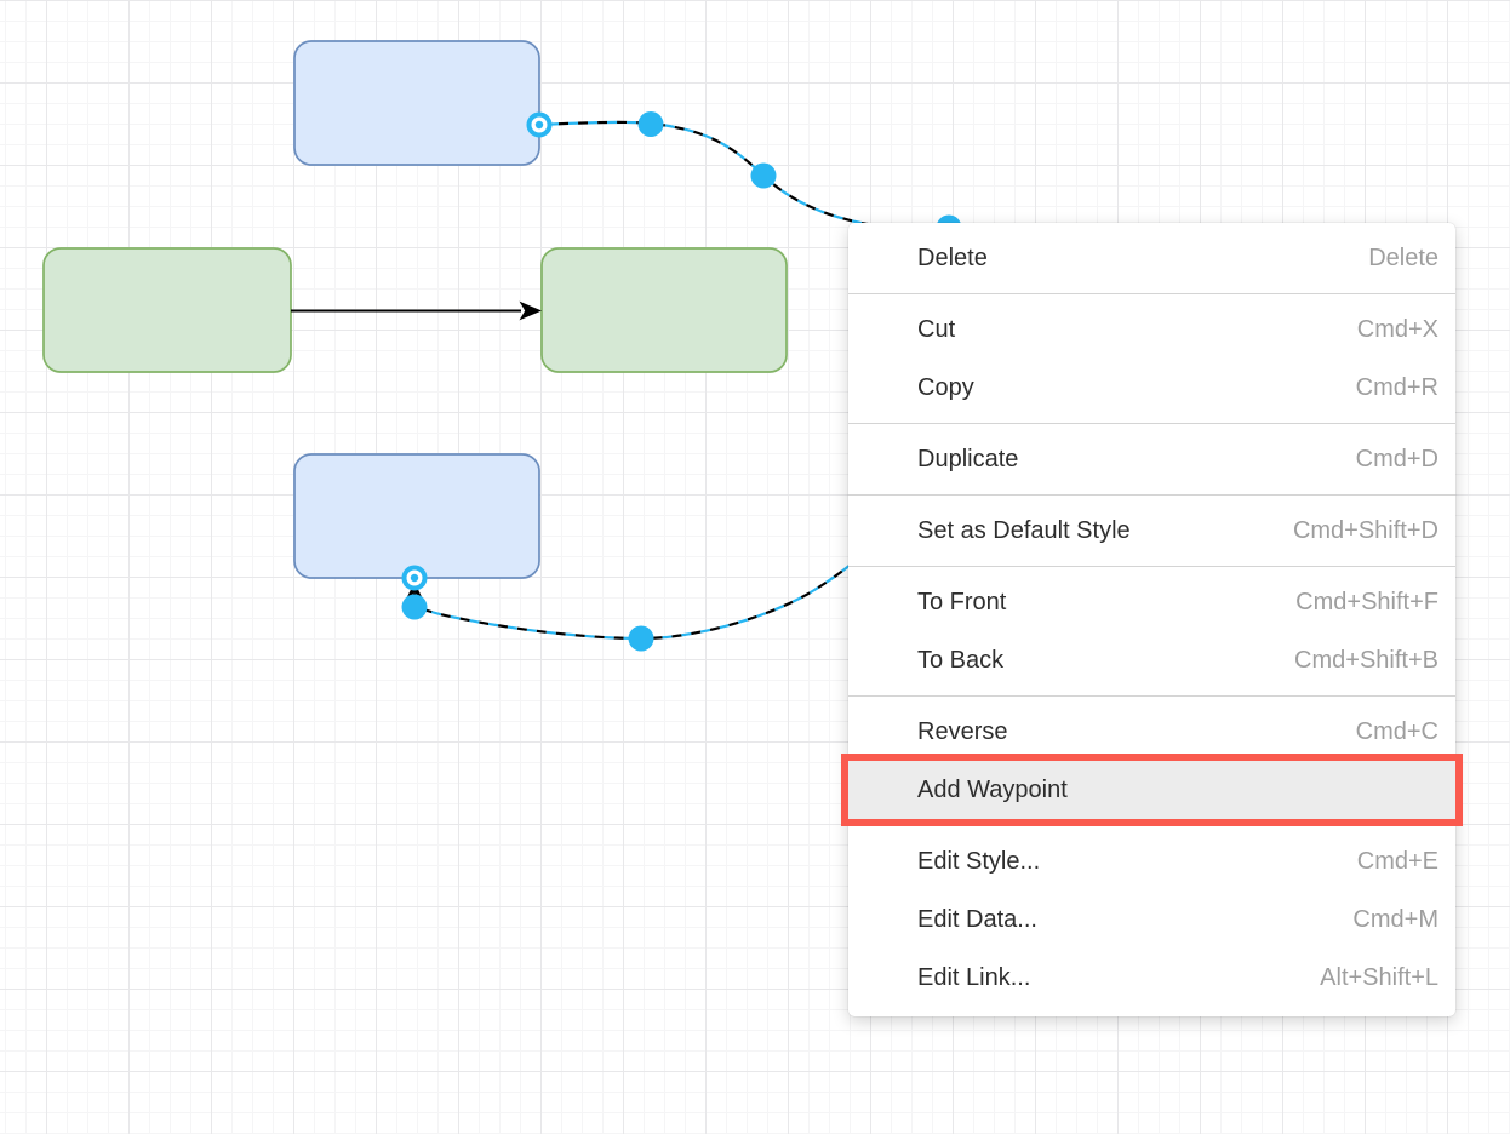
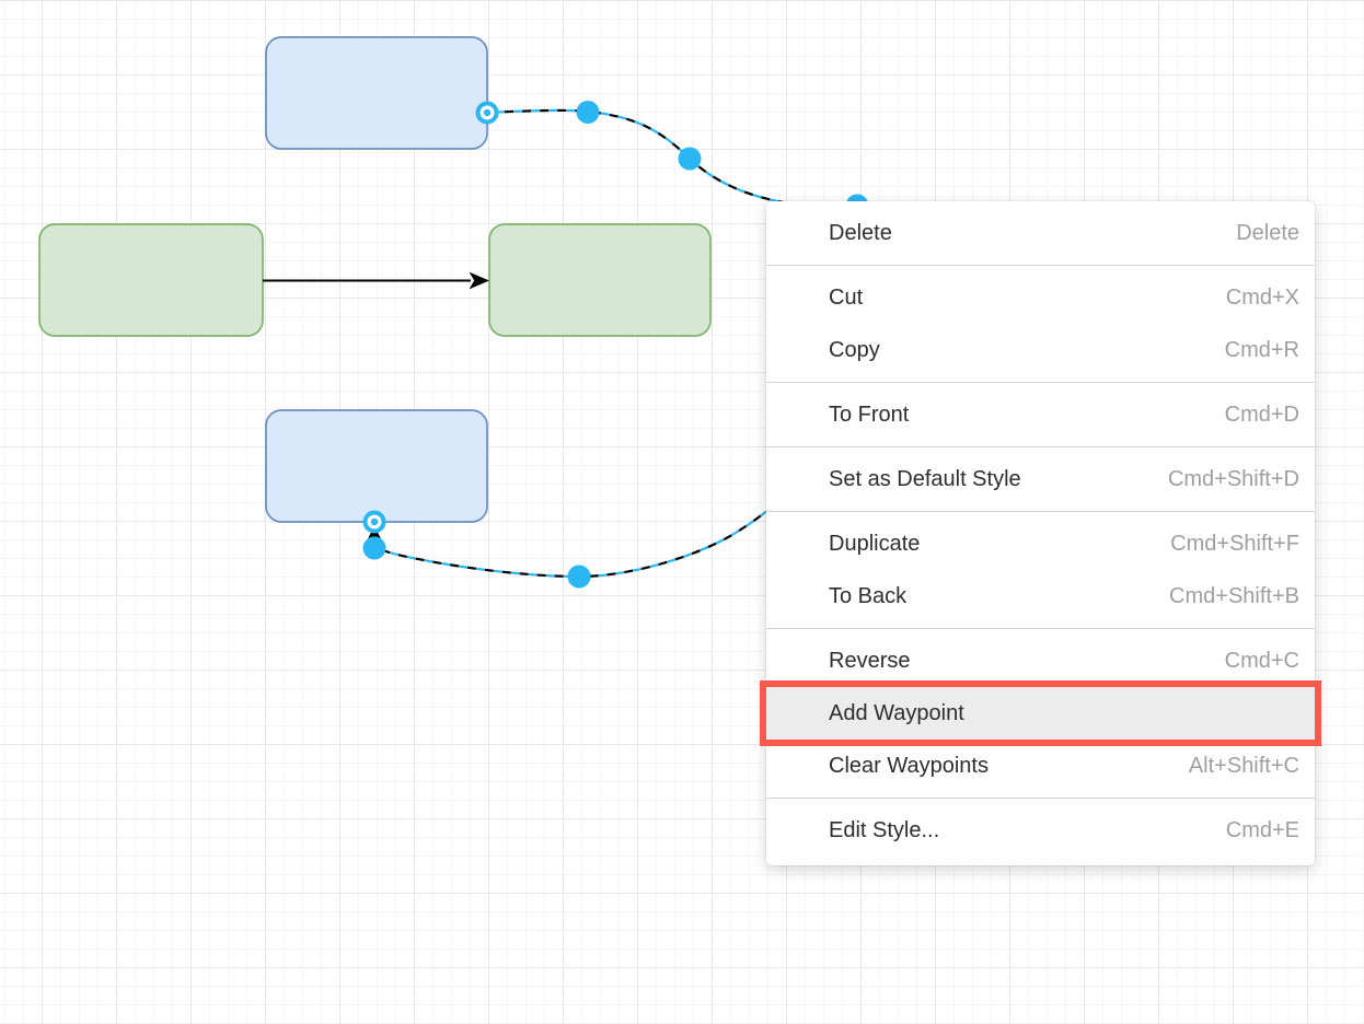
  Delete
  Delete
  Cut
  Cmd+X
  Copy
  Cmd+R
- Duplicate
+ To Front
  Cmd+D
  Set as Default Style
  Cmd+Shift+D
- To Front
+ Duplicate
  Cmd+Shift+F
  To Back
  Cmd+Shift+B
  Reverse
  Cmd+C
  Add Waypoint
+ Clear Waypoints
+ Alt+Shift+C
  Edit Style...
  Cmd+E
- Edit Data...
- Cmd+M
- Edit Link...
- Alt+Shift+L
